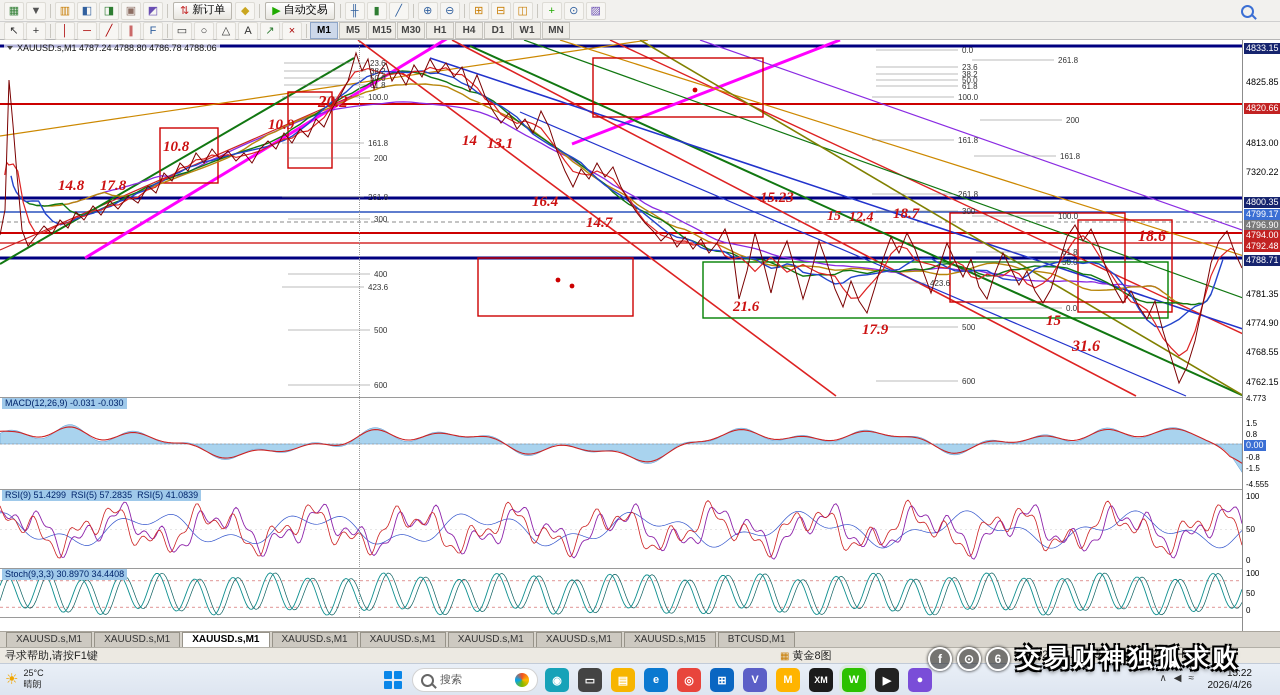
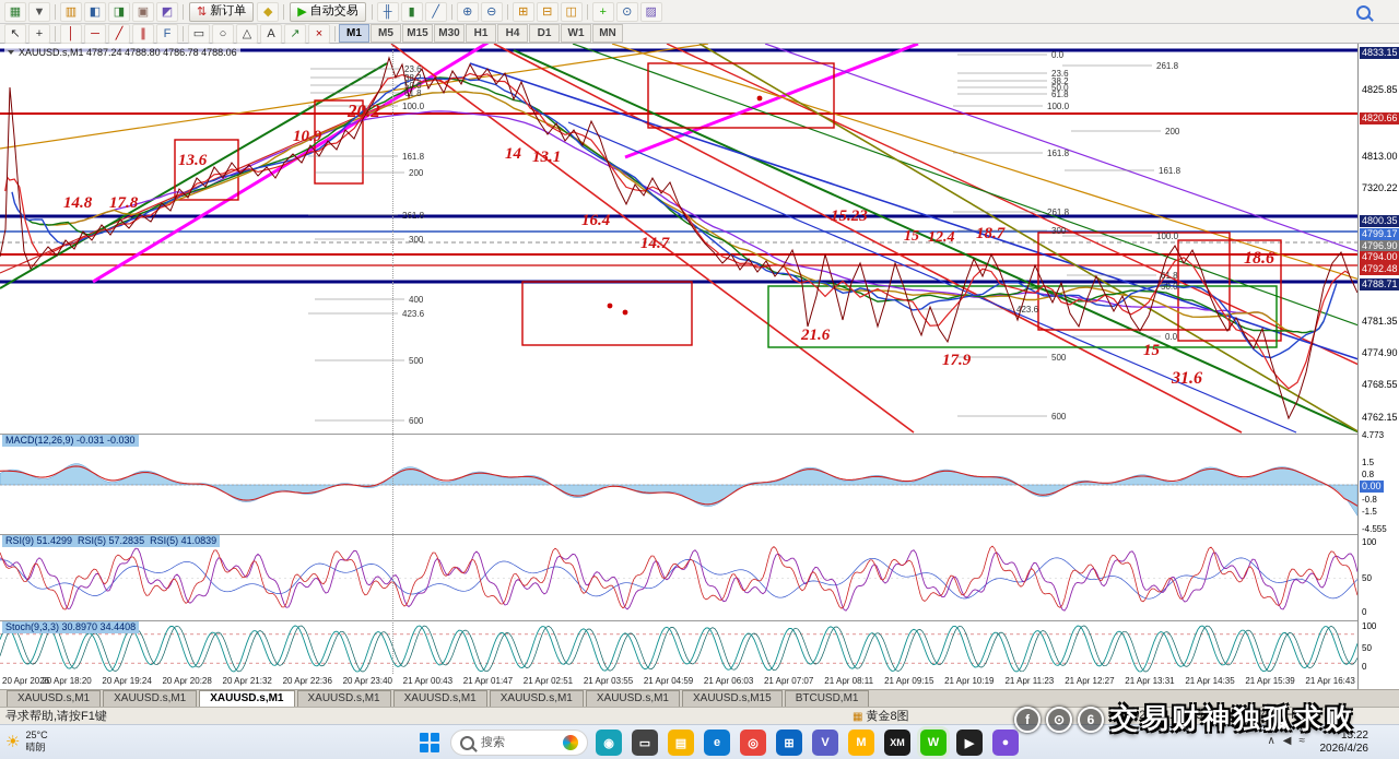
  ▦
  ▼
  ▥
  ◧
  ◨
  ▣
  ◩
  ⇅
  新订单
  ◆
  ▶
  自动交易
  ╫
  ▮
  ╱
  ⊕
  ⊖
  ⊞
  ⊟
  ◫
  +
  ⊙
  ▨
  ↖
  +
  │
  ─
  ╱
  ∥
  F
  ▭
  ○
  △
  A
  ↗
  ×
  M1
  M5
  M15
  M30
  H1
  H4
  D1
  W1
  MN
  20.2
  10.9
- 10.8
+ 13.6
  14.8
  17.8
  14
  13.1
  16.4
  14.7
  15.23
  15
  12.4
  18.7
  18.6
  21.6
  17.9
  15
  31.6
  23.6
  38.2
  50.0
  61.8
  100.0
  161.8
  200
  261.8
  300
  400
  423.6
  500
  600
  0.0
  23.6
  38.2
  50.0
  61.8
  100.0
  161.8
  261.8
  300
  423.6
  500
  600
  261.8
  200
  161.8
  100.0
  61.8
  50.0
  0.0
  XAUUSD.s,M1 4787.24 4788.80 4786.78 4788.06
  MACD(12,26,9) -0.031 -0.030
  RSI(9) 51.4299 RSI(5) 57.2835 RSI(5) 41.0839
  Stoch(9,3,3) 30.8970 34.4408
+ 20 Apr 2026
+ 20 Apr 18:20
+ 20 Apr 19:24
+ 20 Apr 20:28
+ 20 Apr 21:32
+ 20 Apr 22:36
+ 20 Apr 23:40
+ 21 Apr 00:43
+ 21 Apr 01:47
+ 21 Apr 02:51
+ 21 Apr 03:55
+ 21 Apr 04:59
+ 21 Apr 06:03
+ 21 Apr 07:07
+ 21 Apr 08:11
+ 21 Apr 09:15
+ 21 Apr 10:19
+ 21 Apr 11:23
+ 21 Apr 12:27
+ 21 Apr 13:31
+ 21 Apr 14:35
+ 21 Apr 15:39
+ 21 Apr 16:43
  4833.15
  4825.85
  4820.66
  4813.00
  7320.22
  4800.35
  4799.17
  4796.90
  4794.00
  4792.48
  4788.71
  4781.35
  4774.90
  4768.55
  4762.15
  4.773
  1.5
  0.8
  0.00
  -0.8
  -1.5
  -4.555
  100
  50
  0
  100
  50
  0
  XAUUSD.s,M1
  XAUUSD.s,M1
  XAUUSD.s,M1
  XAUUSD.s,M1
  XAUUSD.s,M1
  XAUUSD.s,M1
  XAUUSD.s,M1
  XAUUSD.s,M15
  BTCUSD,M1
  寻求帮助,请按F1键
  ▦
  黄金8图
  2026.04.21 05:27 O: 4807.07 H: 480
  ☀
  25°C
  晴朗
  搜索
  ◉
  ▭
  ▤
  e
  ◎
  ⊞
  V
  M
  XM
  W
  ▶
  ●
  ∧
  ◀
  ≈
  15:22
  2026/4/26
  f
  ⊙
  6
  交易财神独孤求败
